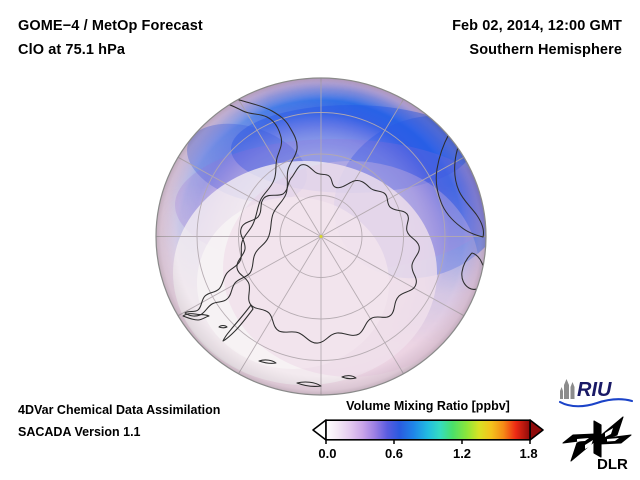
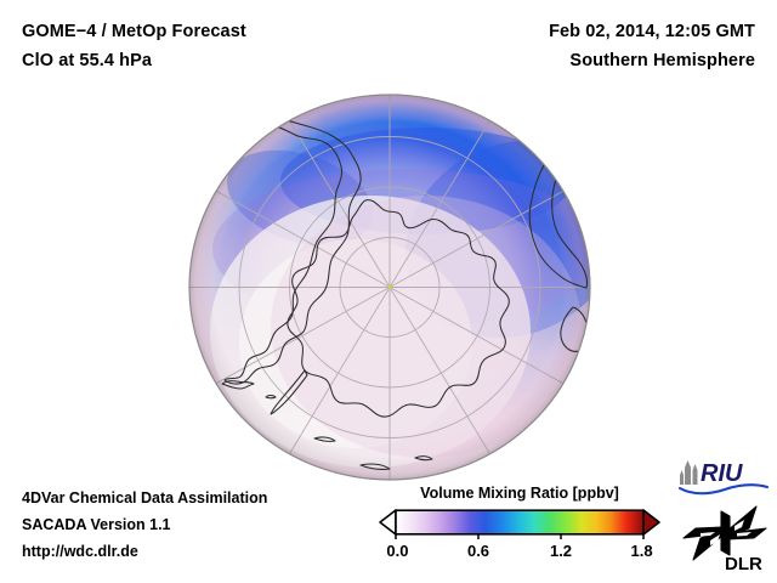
  GOME−4 / MetOp Forecast
- ClO at 75.1 hPa
+ ClO at 55.4 hPa
- Feb 02, 2014, 12:00 GMT
+ Feb 02, 2014, 12:05 GMT
  Southern Hemisphere
  4DVar Chemical Data Assimilation
  SACADA Version 1.1
+ http://wdc.dlr.de
  Volume Mixing Ratio [ppbv]
  0.0
  0.6
  1.2
  1.8
  RIU
  DLR
